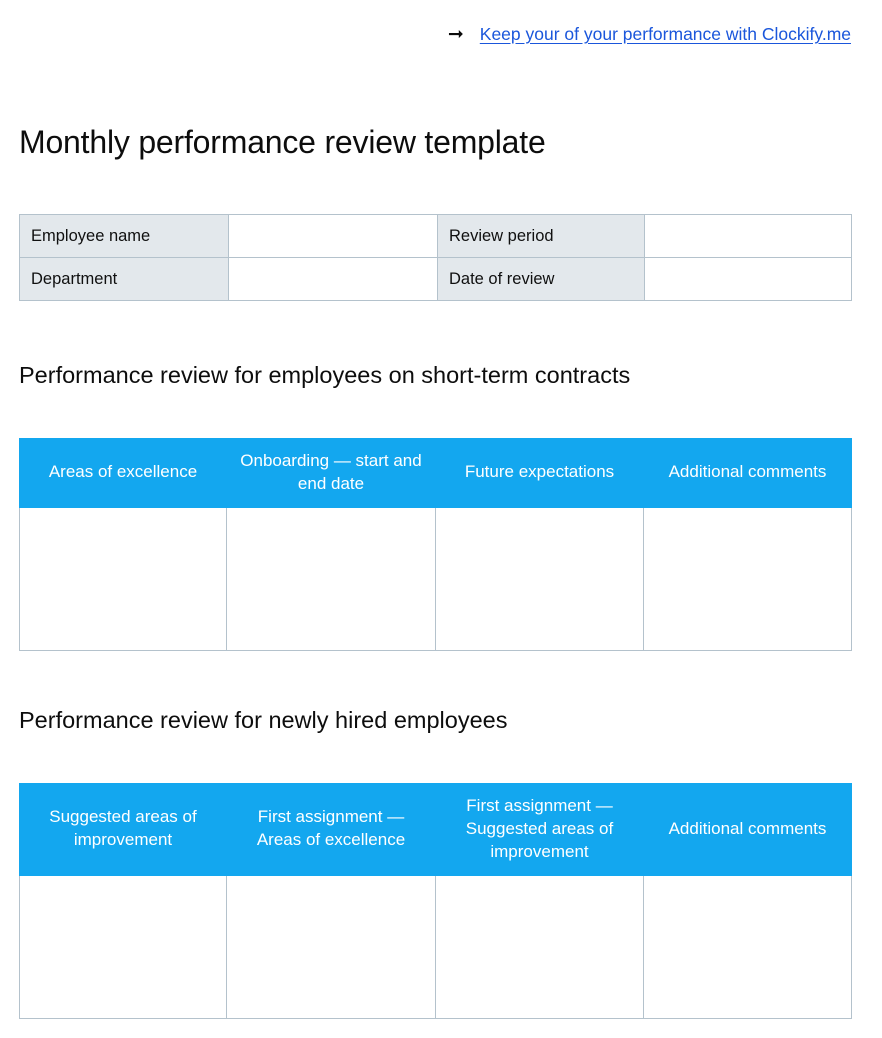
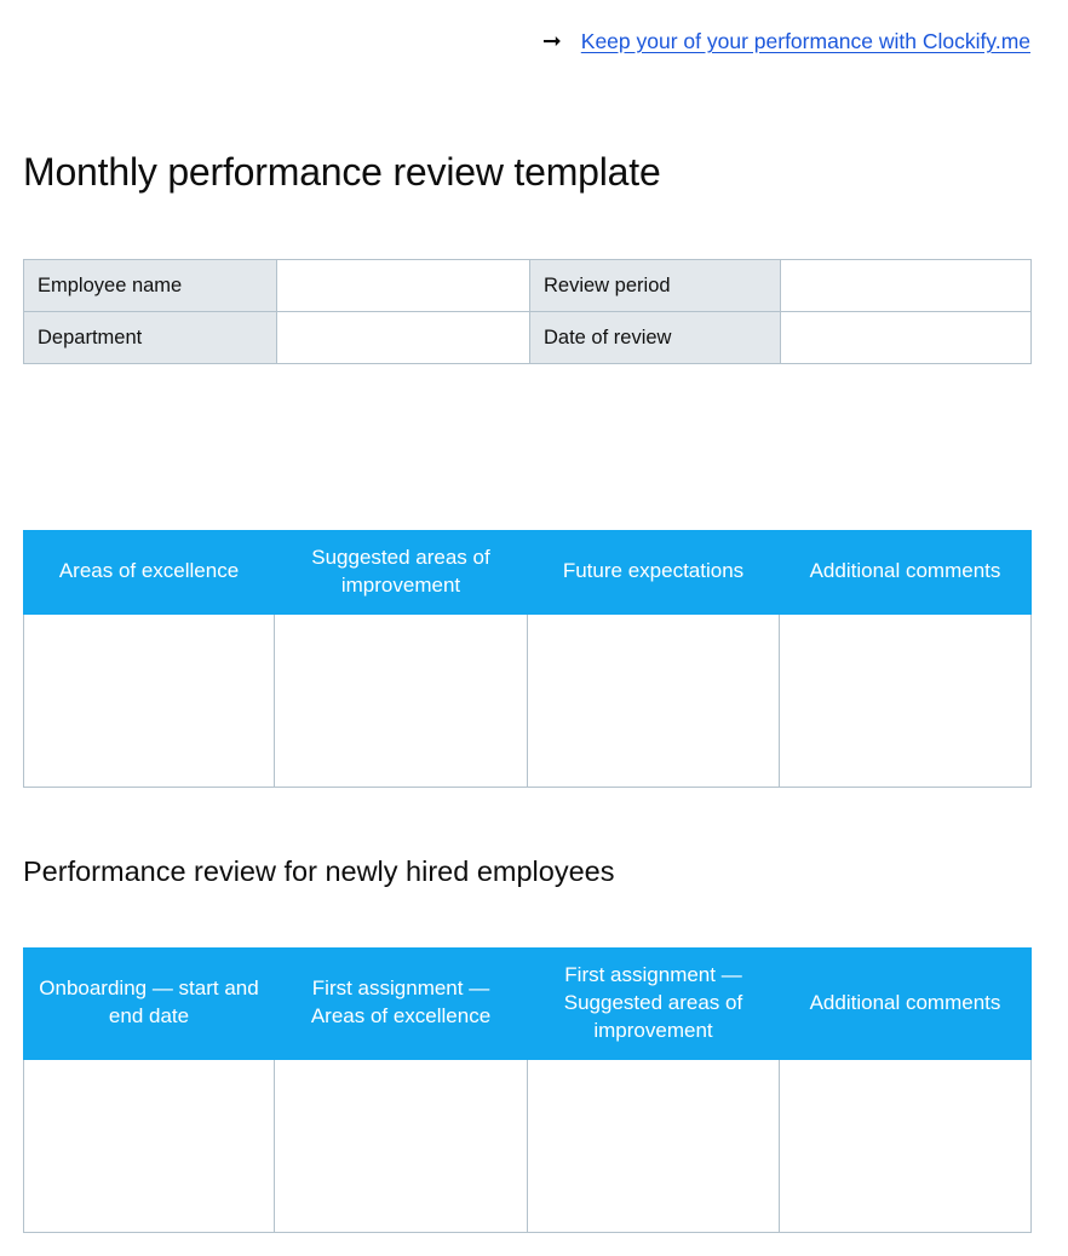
  ➞
  Keep your of your performance with Clockify.me
  Monthly performance review template
  Employee name		Review period
  Department		Date of review
- Performance review for employees on short-term contracts
- Areas of excellence	Onboarding — start and end date	Future expectations	Additional comments
+ Areas of excellence	Suggested areas of improvement	Future expectations	Additional comments
  Performance review for newly hired employees
- Suggested areas of improvement	First assignment — Areas of excellence	First assignment — Suggested areas of improvement	Additional comments
+ Onboarding — start and end date	First assignment — Areas of excellence	First assignment — Suggested areas of improvement	Additional comments
